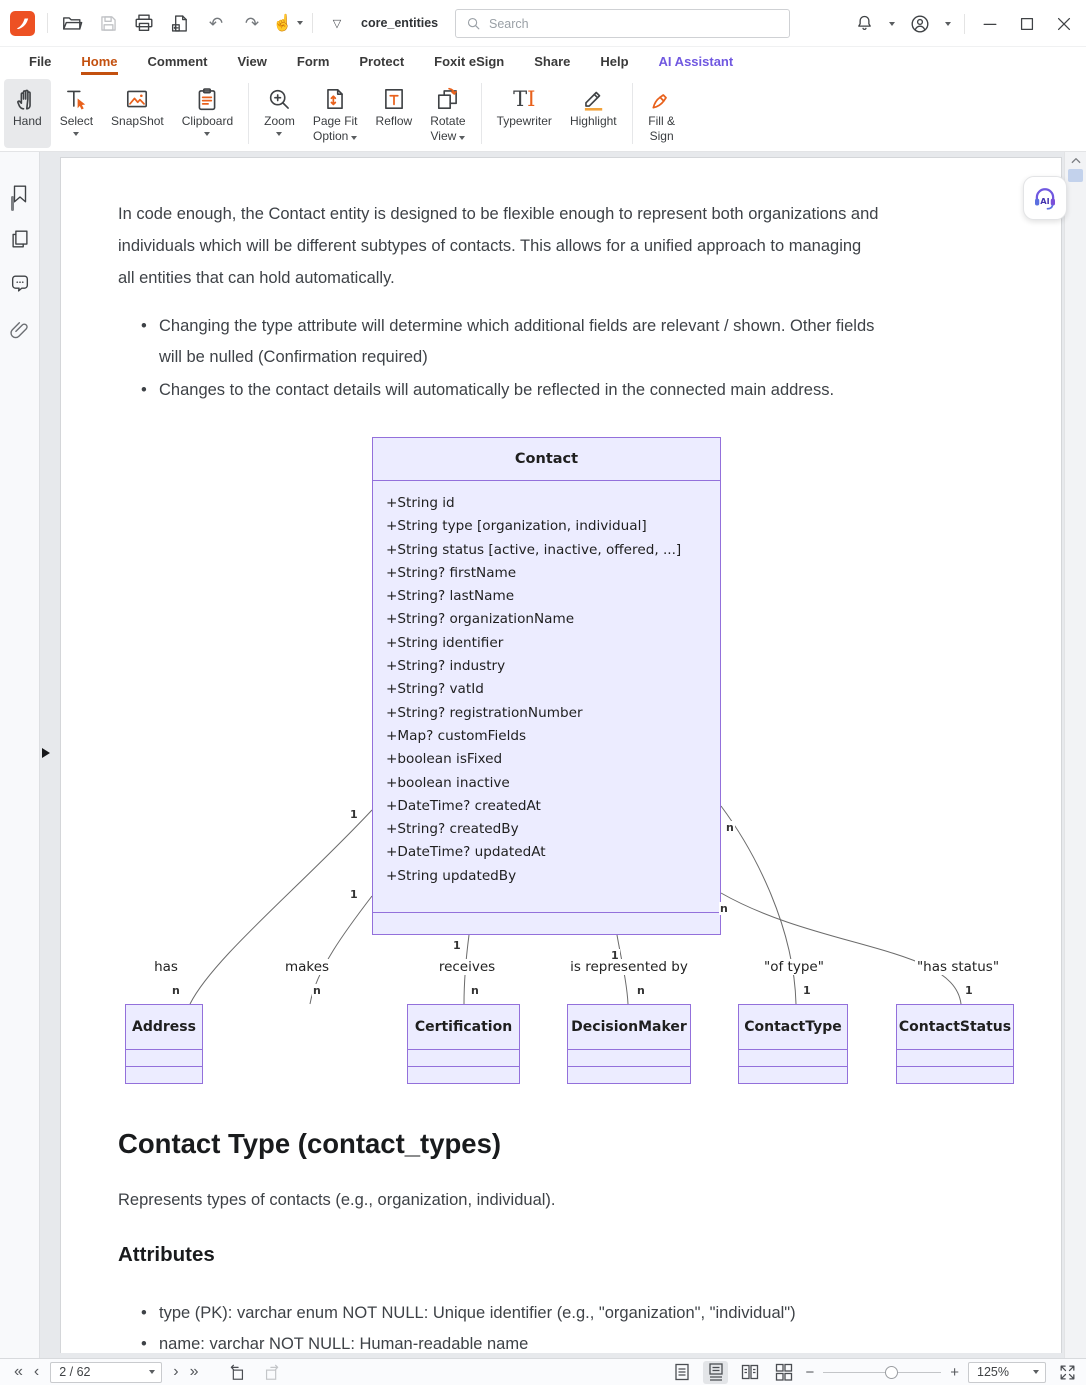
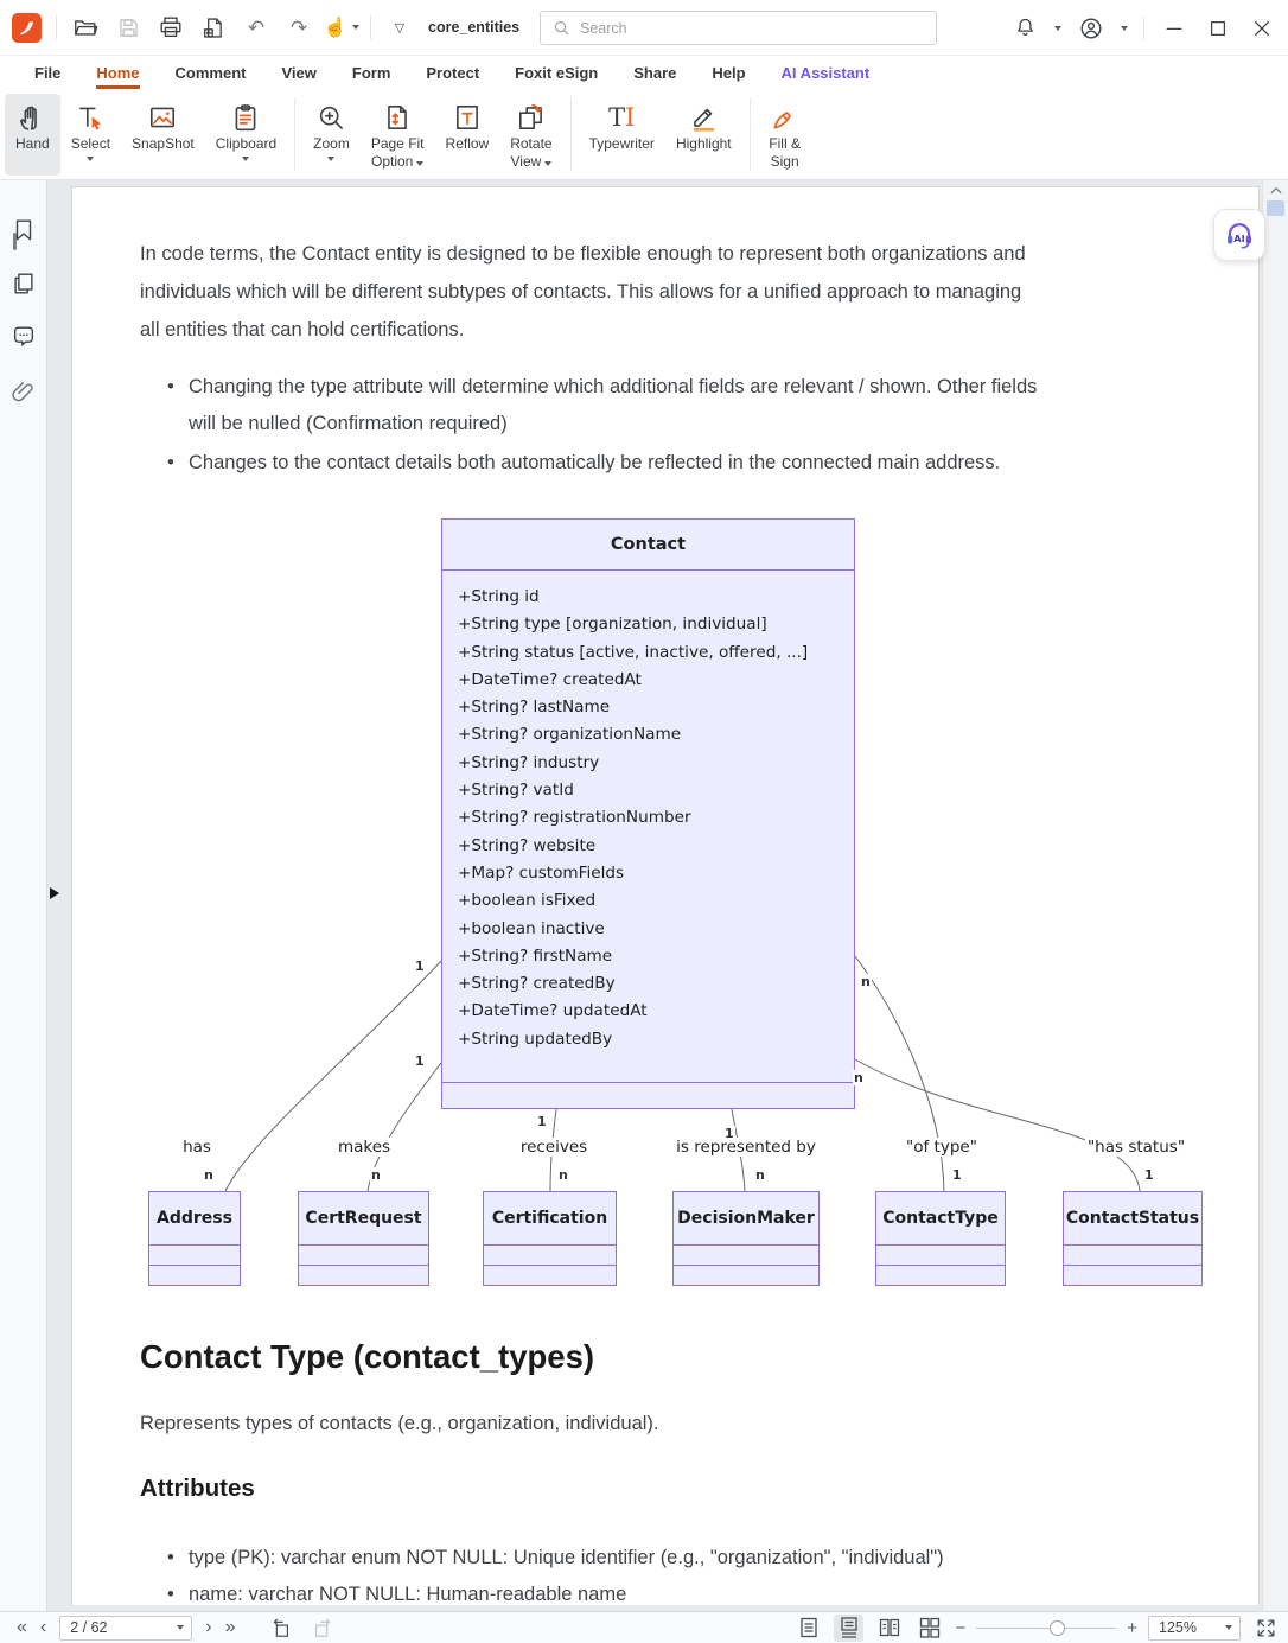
  ↶
  ↷
  ☝
  ▽
  core_entities
  Search
  File
  Home
  Comment
  View
  Form
  Protect
  Foxit eSign
  Share
  Help
  AI Assistant
  Hand
  Select
  SnapShot
  Clipboard
  Zoom
  Page Fit
  Option
  Reflow
  Rotate
  View
  T
  I
  Typewriter
  Highlight
  Fill &
  Sign
- In code enough, the Contact entity is designed to be flexible enough to represent both organizations and
+ In code terms, the Contact entity is designed to be flexible enough to represent both organizations and
  individuals which will be different subtypes of contacts. This allows for a unified approach to managing
- all entities that can hold automatically.
+ all entities that can hold certifications.
  Changing the type attribute will determine which additional fields are relevant / shown. Other fields
  will be nulled (Confirmation required)
- Changes to the contact details will automatically be reflected in the connected main address.
+ Changes to the contact details both automatically be reflected in the connected main address.
  Contact
  +String id
  +String type [organization, individual]
  +String status [active, inactive, offered, ...]
- +String? firstName
+ +DateTime? createdAt
  +String? lastName
  +String? organizationName
- +String identifier
  +String? industry
  +String? vatId
  +String? registrationNumber
+ +String? website
  +Map? customFields
  +boolean isFixed
  +boolean inactive
- +DateTime? createdAt
+ +String? firstName
  +String? createdBy
  +DateTime? updatedAt
  +String updatedBy
  has
  makes
  receives
  is represented by
  "of type"
  "has status"
  1
  1
  1
  1
  n
  n
  n
  n
  n
  n
  1
  1
  Address
+ CertRequest
  Certification
  DecisionMaker
  ContactType
  ContactStatus
  Contact Type (contact_types)
  Represents types of contacts (e.g., organization, individual).
  Attributes
  type (PK): varchar enum NOT NULL: Unique identifier (e.g., "organization", "individual")
  name: varchar NOT NULL: Human-readable name
  AI
  2 / 62
  125%
